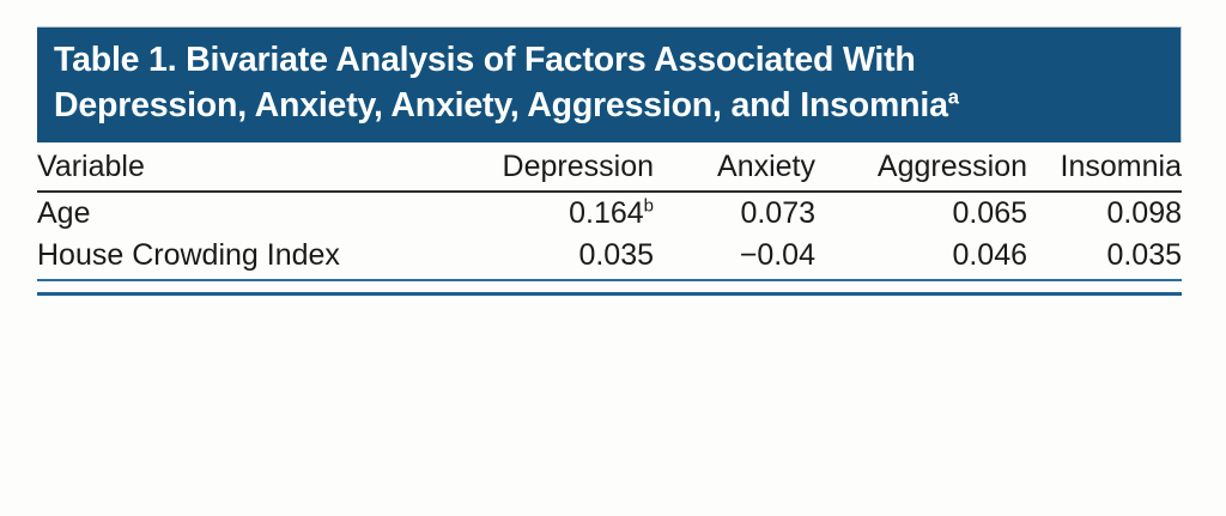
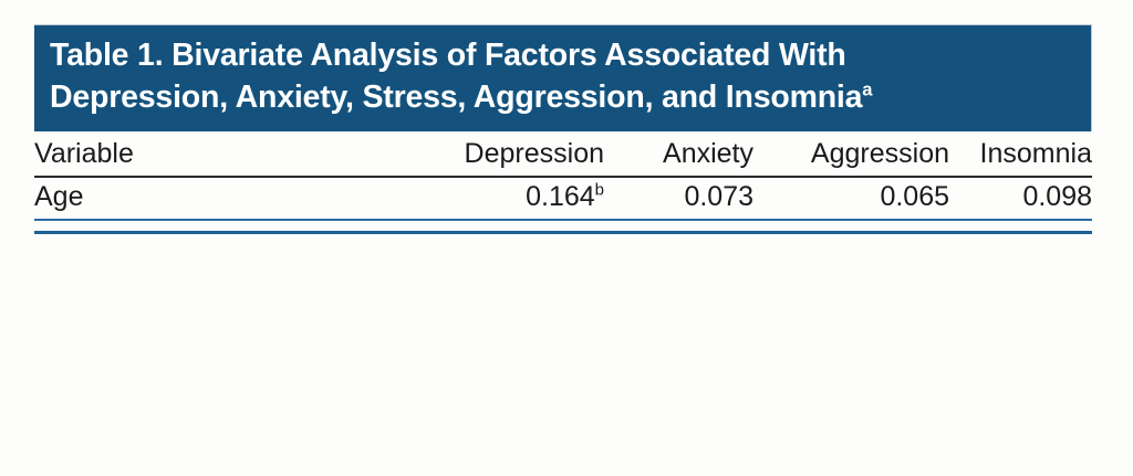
- Table 1. Bivariate Analysis of Factors Associated With Depression, Anxiety, Anxiety, Aggression, and Insomniaa
+ Table 1. Bivariate Analysis of Factors Associated With Depression, Anxiety, Stress, Aggression, and Insomniaa
  Variable	Depression	Anxiety	Aggression	Insomnia
  Age	0.164b	0.073	0.065	0.098
- House Crowding Index	0.035	−0.04	0.046	0.035
